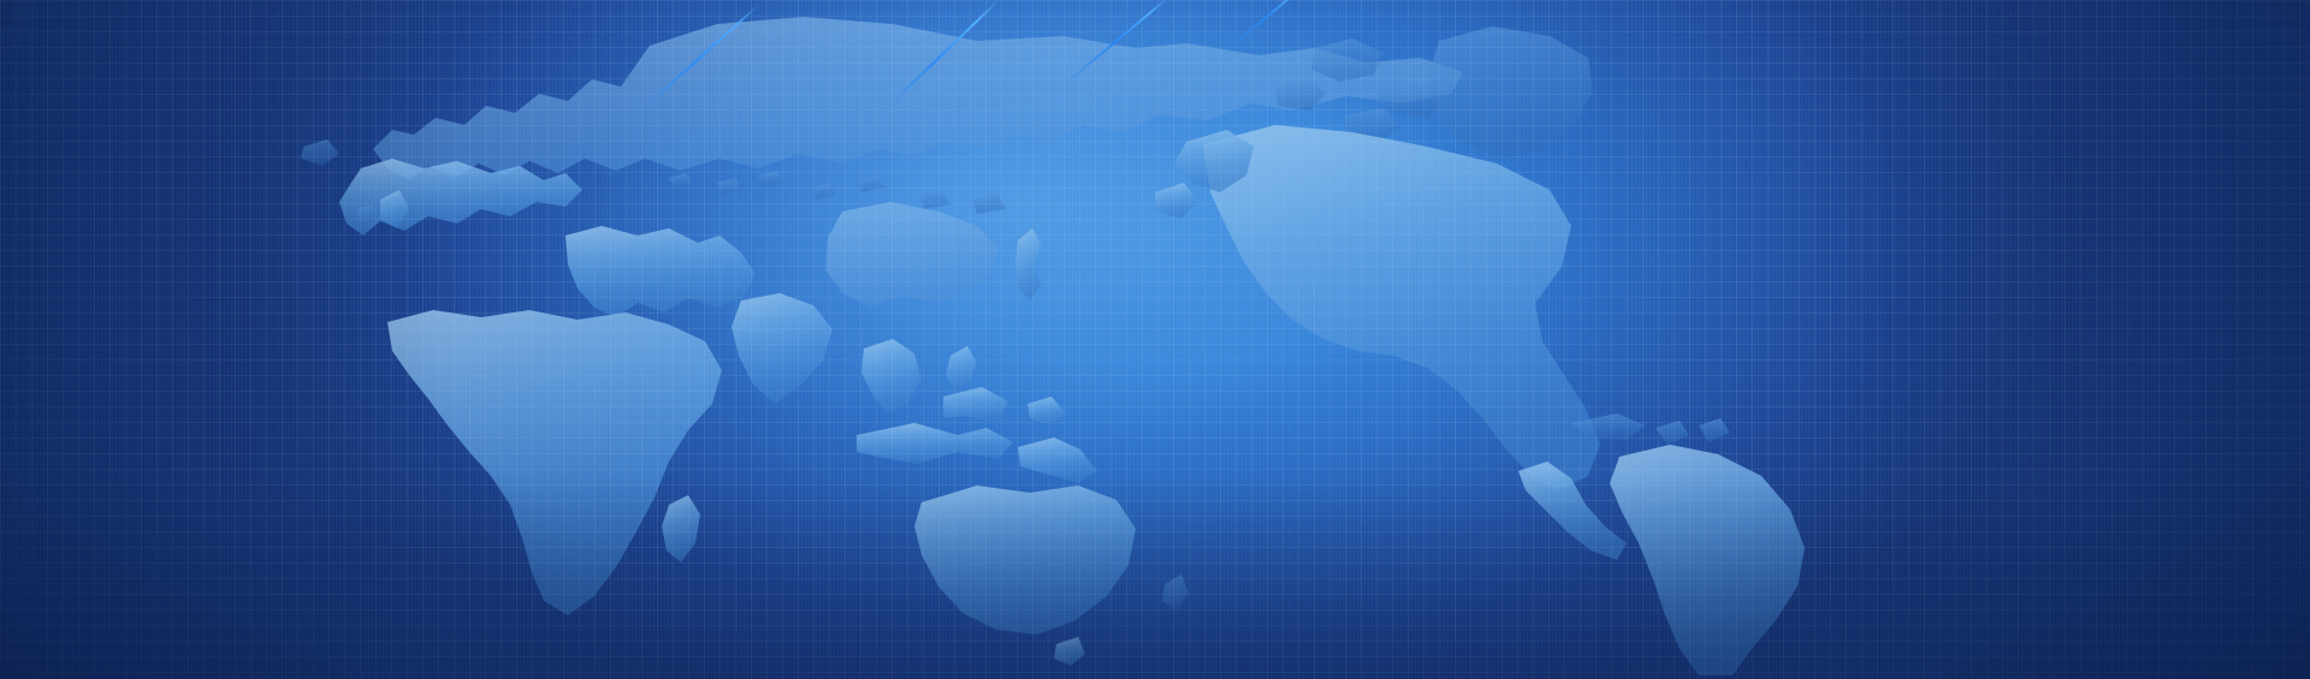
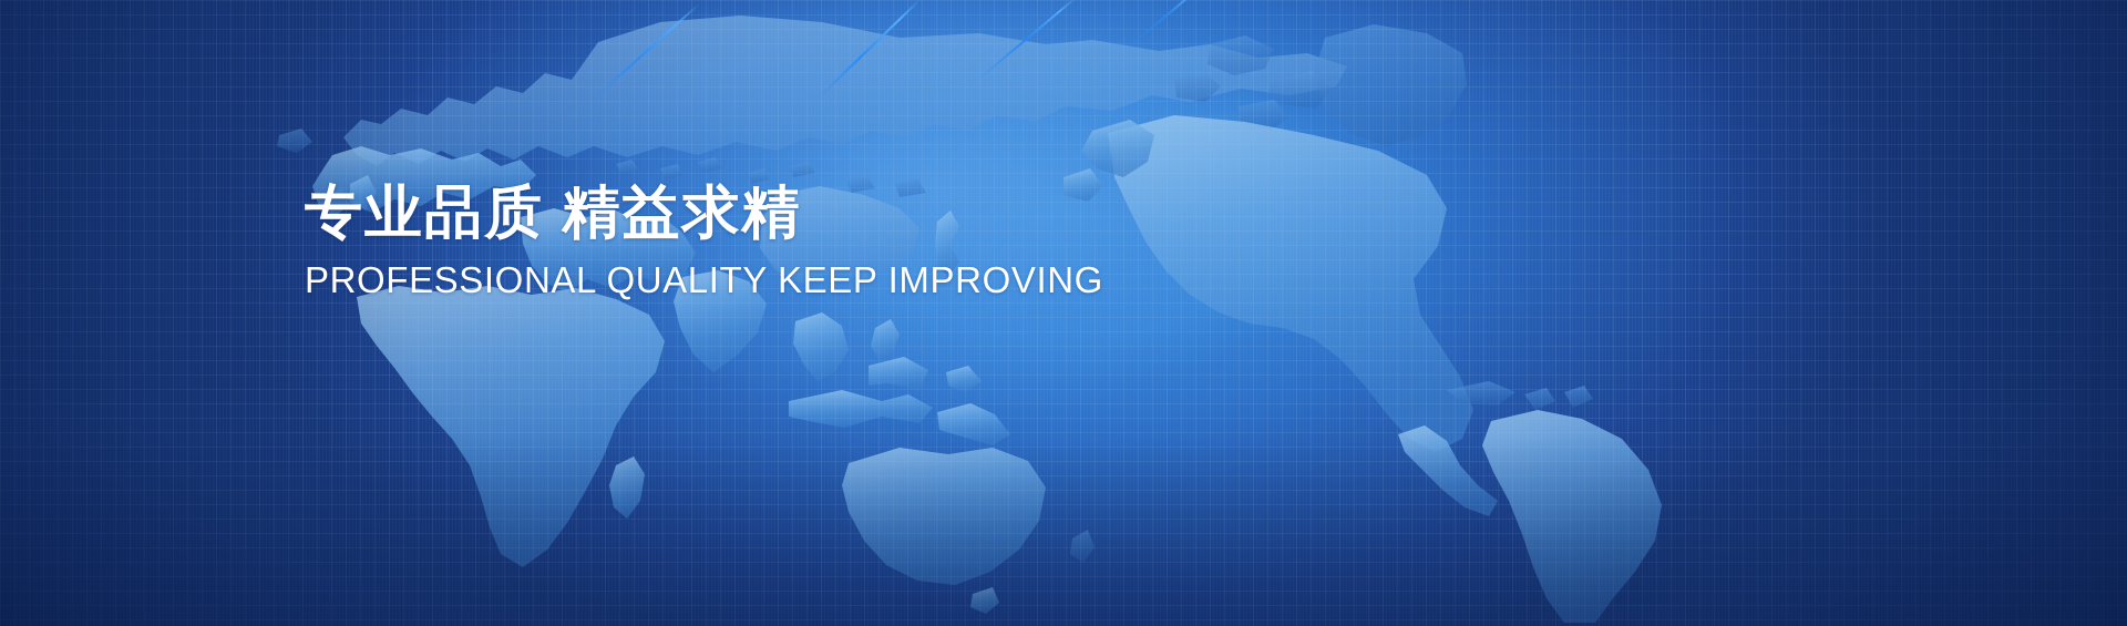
+ 专业品质 精益求精
+ PROFESSIONAL QUALITY KEEP IMPROVING
